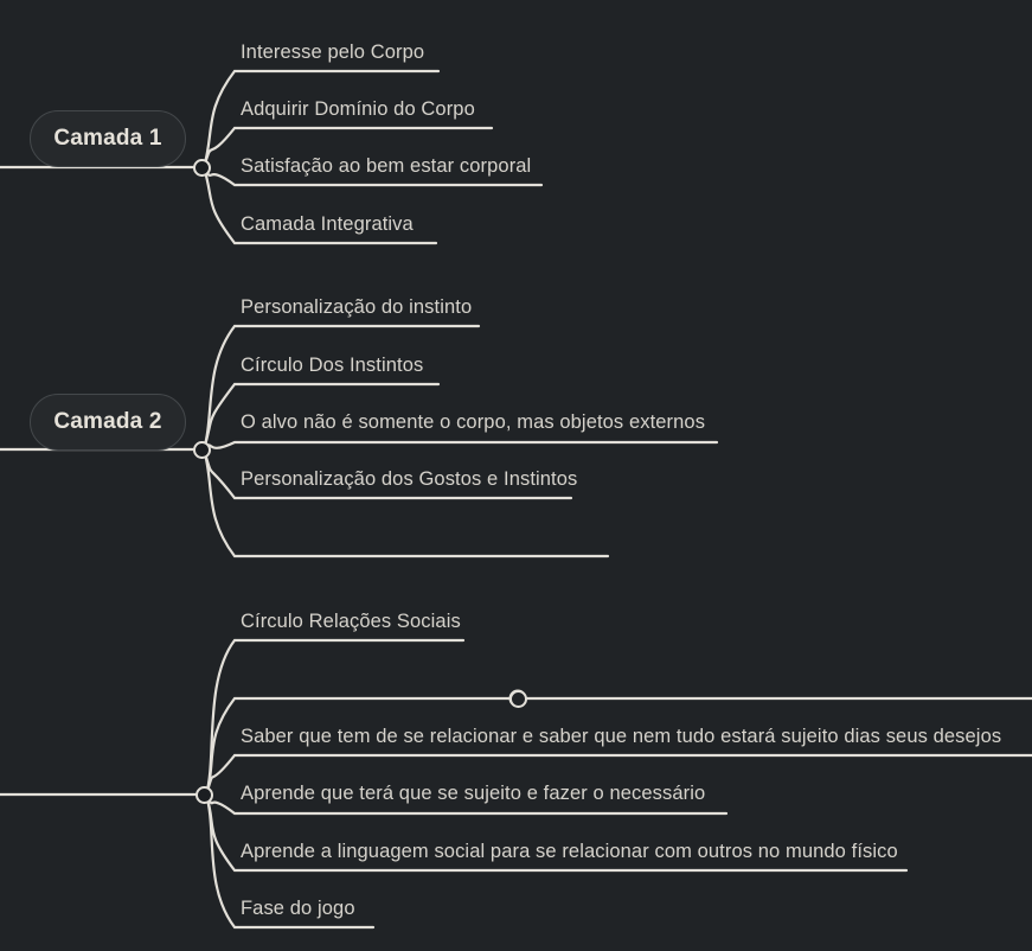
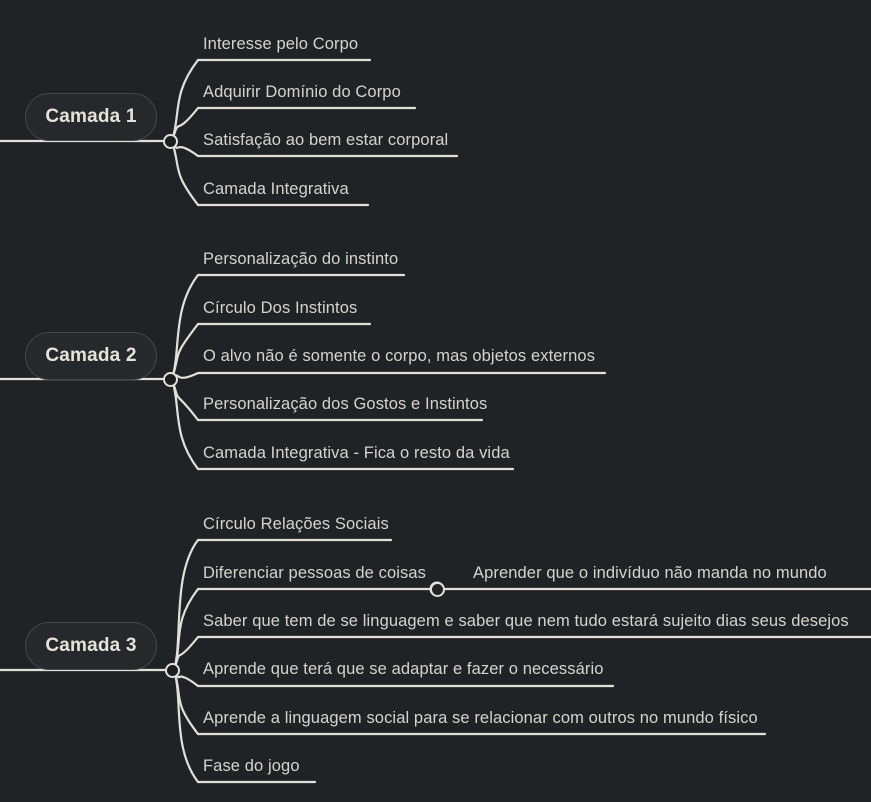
  Camada 1
  Interesse pelo Corpo
  Adquirir Domínio do Corpo
  Satisfação ao bem estar corporal
  Camada Integrativa
  Camada 2
  Personalização do instinto
  Círculo Dos Instintos
  O alvo não é somente o corpo, mas objetos externos
  Personalização dos Gostos e Instintos
+ Camada Integrativa - Fica o resto da vida
+ Camada 3
  Círculo Relações Sociais
+ Diferenciar pessoas de coisas
+ Aprender que o indivíduo não manda no mundo
- Saber que tem de se relacionar e saber que nem tudo estará sujeito dias seus desejos
+ Saber que tem de se linguagem e saber que nem tudo estará sujeito dias seus desejos
- Aprende que terá que se sujeito e fazer o necessário
+ Aprende que terá que se adaptar e fazer o necessário
  Aprende a linguagem social para se relacionar com outros no mundo físico
  Fase do jogo
